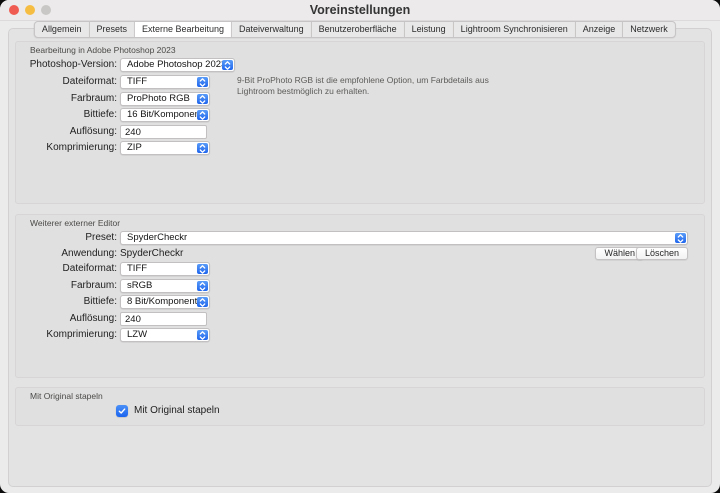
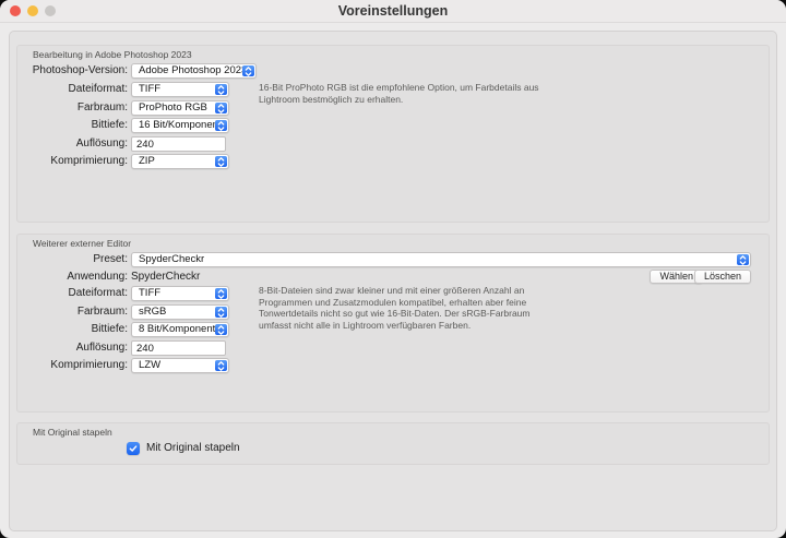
  Voreinstellungen
  Bearbeitung in Adobe Photoshop 2023
  Photoshop-Version:
  Adobe Photoshop 202
  Dateiformat:
  TIFF
  Farbraum:
  ProPhoto RGB
  Bittiefe:
  16 Bit/Kompone
  Auflösung:
  240
  Komprimierung:
  ZIP
- 9-Bit ProPhoto RGB ist die empfohlene Option, um Farbdetails aus
+ 16-Bit ProPhoto RGB ist die empfohlene Option, um Farbdetails aus
  Lightroom bestmöglich zu erhalten.
  Weiterer externer Editor
  Preset:
  SpyderCheckr
  Anwendung:
  SpyderCheckr
  Wählen
  Löschen
  Dateiformat:
  TIFF
  Farbraum:
  sRGB
  Bittiefe:
  8 Bit/Komponent
  Auflösung:
  240
  Komprimierung:
  LZW
+ 8-Bit-Dateien sind zwar kleiner und mit einer größeren Anzahl an
+ Programmen und Zusatzmodulen kompatibel, erhalten aber feine
+ Tonwertdetails nicht so gut wie 16-Bit-Daten. Der sRGB-Farbraum
+ umfasst nicht alle in Lightroom verfügbaren Farben.
  Mit Original stapeln
  Mit Original stapeln
- Allgemein
- Presets
- Externe Bearbeitung
- Dateiverwaltung
- Benutzeroberfläche
- Leistung
- Lightroom Synchronisieren
- Anzeige
- Netzwerk
